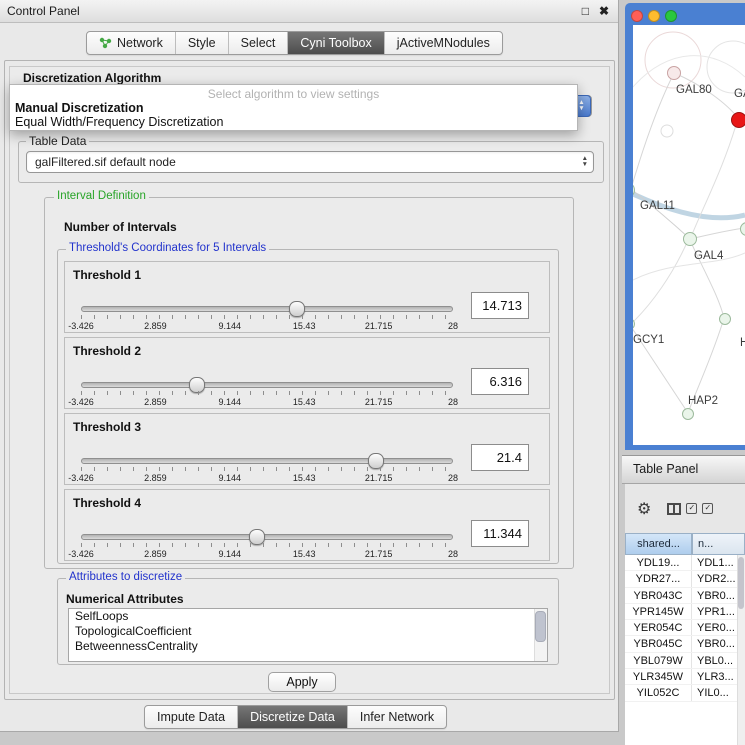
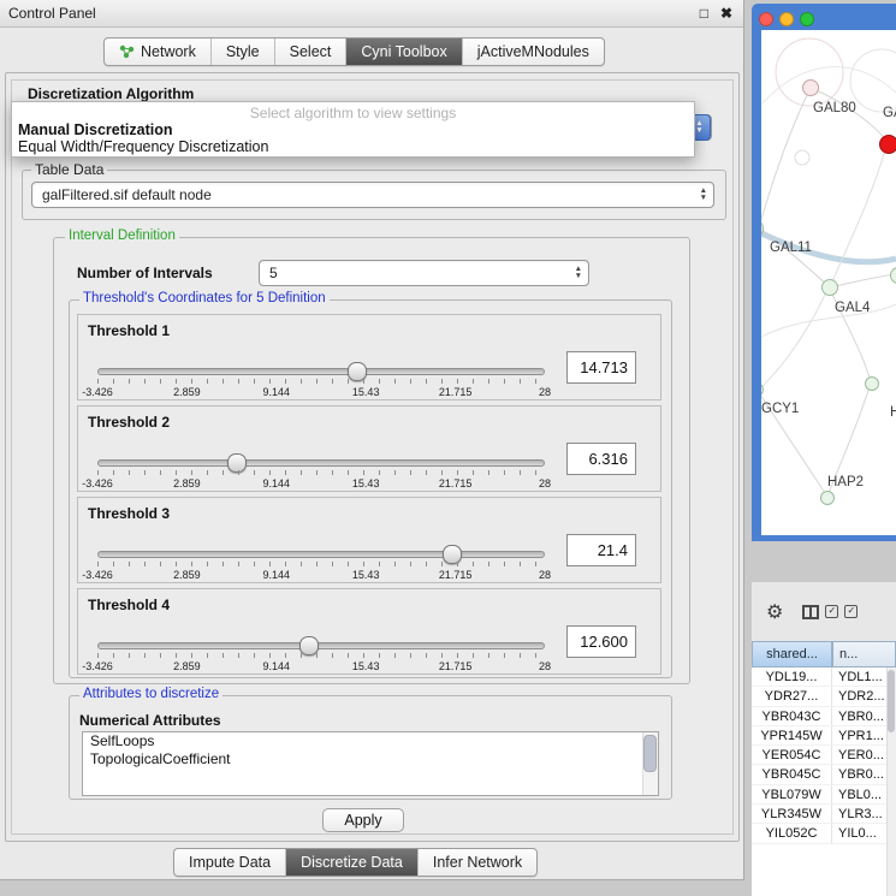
  Control Panel
  □
  ✖
  Network
  Style
  Select
  Cyni Toolbox
  jActiveMNodules
  Discretization Algorithm
  Select algorithm to view settings
  Manual Discretization
  Equal Width/Frequency Discretization
  Table Data
  galFiltered.sif default node
  Interval Definition
  Number of Intervals
+ 5
- Threshold's Coordinates for 5 Intervals
+ Threshold's Coordinates for 5 Definition
  Threshold 1
  -3.426
  2.859
  9.144
  15.43
  21.715
  28
  14.713
  Threshold 2
  -3.426
  2.859
  9.144
  15.43
  21.715
  28
  6.316
  Threshold 3
  -3.426
  2.859
  9.144
  15.43
  21.715
  28
  21.4
  Threshold 4
  -3.426
  2.859
  9.144
  15.43
  21.715
  28
- 11.344
+ 12.600
  Attributes to discretize
  Numerical Attributes
  SelfLoops
  TopologicalCoefficient
- BetweennessCentrality
  Apply
  Impute Data
  Discretize Data
  Infer Network
  GAL80
  GAL11
  GAL4
  GCY1
  H
  HAP2
- Table Panel
  ⚙
  ✓
  ✓
  shared...
  n...
  YDL19...
  YDL1...
  YDR27...
  YDR2...
  YBR043C
  YBR0...
  YPR145W
  YPR1...
  YER054C
  YER0...
  YBR045C
  YBR0...
  YBL079W
  YBL0...
  YLR345W
  YLR3...
  YIL052C
  YIL0...
